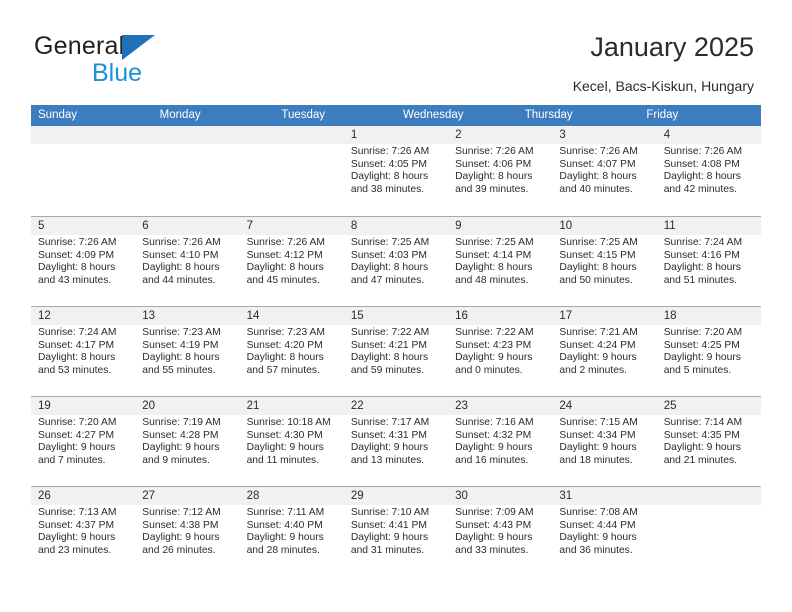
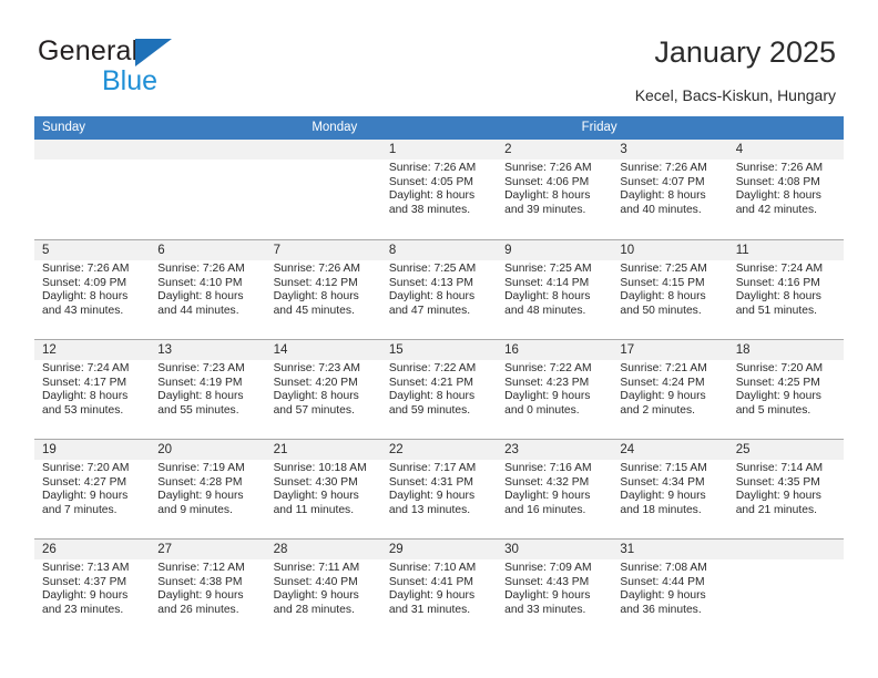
  General
  Blue
  January 2025
  Kecel, Bacs-Kiskun, Hungary
  Sunday
  Monday
- Tuesday
- Wednesday
- Thursday
  Friday
  1
  Sunrise: 7:26 AM
  Sunset: 4:05 PM
  Daylight: 8 hours
  and 38 minutes.
  2
  Sunrise: 7:26 AM
  Sunset: 4:06 PM
  Daylight: 8 hours
  and 39 minutes.
  3
  Sunrise: 7:26 AM
  Sunset: 4:07 PM
  Daylight: 8 hours
  and 40 minutes.
  4
  Sunrise: 7:26 AM
  Sunset: 4:08 PM
  Daylight: 8 hours
  and 42 minutes.
  5
  Sunrise: 7:26 AM
  Sunset: 4:09 PM
  Daylight: 8 hours
  and 43 minutes.
  6
  Sunrise: 7:26 AM
  Sunset: 4:10 PM
  Daylight: 8 hours
  and 44 minutes.
  7
  Sunrise: 7:26 AM
  Sunset: 4:12 PM
  Daylight: 8 hours
  and 45 minutes.
  8
  Sunrise: 7:25 AM
- Sunset: 4:03 PM
+ Sunset: 4:13 PM
  Daylight: 8 hours
  and 47 minutes.
  9
  Sunrise: 7:25 AM
  Sunset: 4:14 PM
  Daylight: 8 hours
  and 48 minutes.
  10
  Sunrise: 7:25 AM
  Sunset: 4:15 PM
  Daylight: 8 hours
  and 50 minutes.
  11
  Sunrise: 7:24 AM
  Sunset: 4:16 PM
  Daylight: 8 hours
  and 51 minutes.
  12
  Sunrise: 7:24 AM
  Sunset: 4:17 PM
  Daylight: 8 hours
  and 53 minutes.
  13
  Sunrise: 7:23 AM
  Sunset: 4:19 PM
  Daylight: 8 hours
  and 55 minutes.
  14
  Sunrise: 7:23 AM
  Sunset: 4:20 PM
  Daylight: 8 hours
  and 57 minutes.
  15
  Sunrise: 7:22 AM
  Sunset: 4:21 PM
  Daylight: 8 hours
  and 59 minutes.
  16
  Sunrise: 7:22 AM
  Sunset: 4:23 PM
  Daylight: 9 hours
  and 0 minutes.
  17
  Sunrise: 7:21 AM
  Sunset: 4:24 PM
  Daylight: 9 hours
  and 2 minutes.
  18
  Sunrise: 7:20 AM
  Sunset: 4:25 PM
  Daylight: 9 hours
  and 5 minutes.
  19
  Sunrise: 7:20 AM
  Sunset: 4:27 PM
  Daylight: 9 hours
  and 7 minutes.
  20
  Sunrise: 7:19 AM
  Sunset: 4:28 PM
  Daylight: 9 hours
  and 9 minutes.
  21
  Sunrise: 10:18 AM
  Sunset: 4:30 PM
  Daylight: 9 hours
  and 11 minutes.
  22
  Sunrise: 7:17 AM
  Sunset: 4:31 PM
  Daylight: 9 hours
  and 13 minutes.
  23
  Sunrise: 7:16 AM
  Sunset: 4:32 PM
  Daylight: 9 hours
  and 16 minutes.
  24
  Sunrise: 7:15 AM
  Sunset: 4:34 PM
  Daylight: 9 hours
  and 18 minutes.
  25
  Sunrise: 7:14 AM
  Sunset: 4:35 PM
  Daylight: 9 hours
  and 21 minutes.
  26
  Sunrise: 7:13 AM
  Sunset: 4:37 PM
  Daylight: 9 hours
  and 23 minutes.
  27
  Sunrise: 7:12 AM
  Sunset: 4:38 PM
  Daylight: 9 hours
  and 26 minutes.
  28
  Sunrise: 7:11 AM
  Sunset: 4:40 PM
  Daylight: 9 hours
  and 28 minutes.
  29
  Sunrise: 7:10 AM
  Sunset: 4:41 PM
  Daylight: 9 hours
  and 31 minutes.
  30
  Sunrise: 7:09 AM
  Sunset: 4:43 PM
  Daylight: 9 hours
  and 33 minutes.
  31
  Sunrise: 7:08 AM
  Sunset: 4:44 PM
  Daylight: 9 hours
  and 36 minutes.
